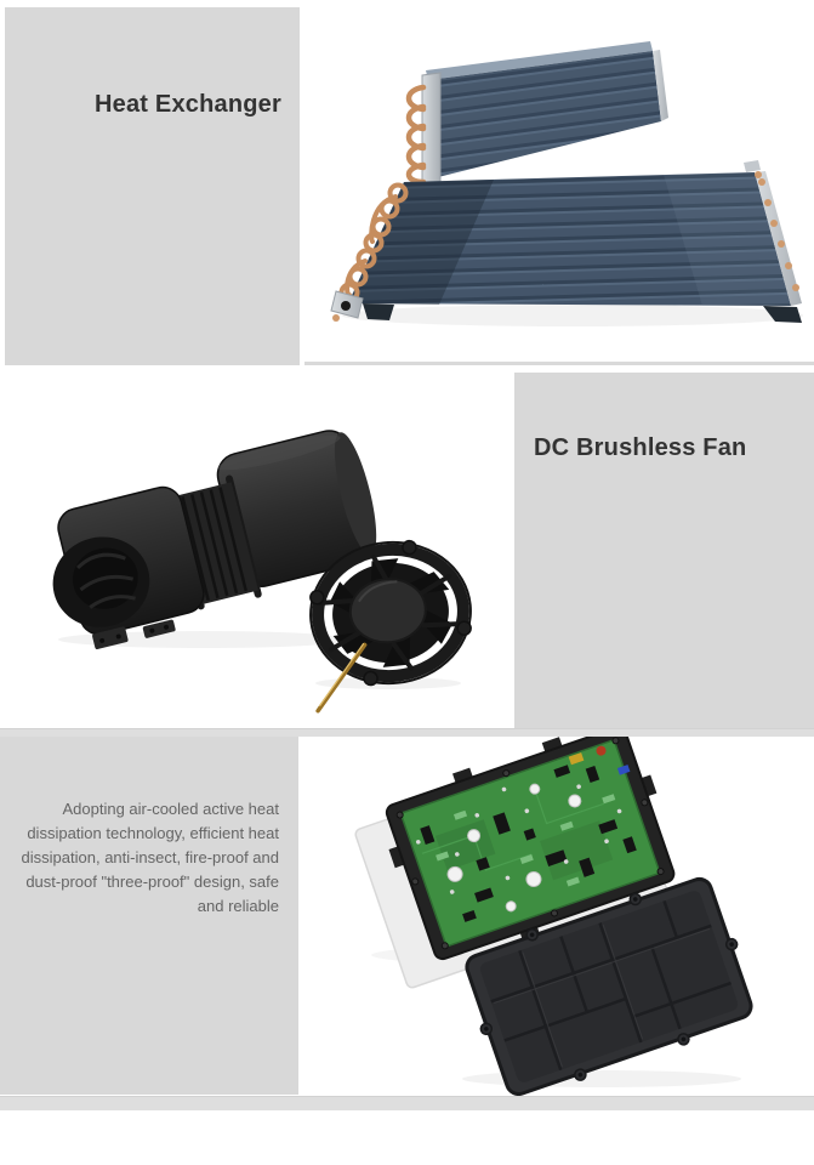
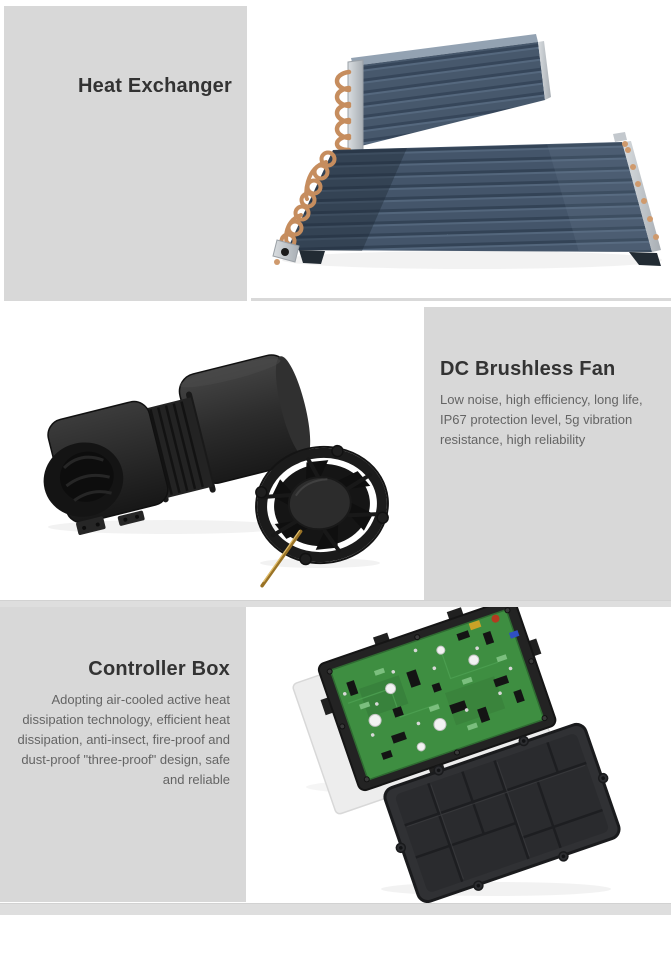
  Heat Exchanger
  DC Brushless Fan
+ Low noise, high efficiency, long life,
+ IP67 protection level, 5g vibration
+ resistance, high reliability
+ Controller Box
  Adopting air-cooled active heat
  dissipation technology, efficient heat
  dissipation, anti-insect, fire-proof and
  dust-proof "three-proof" design, safe
  and reliable
